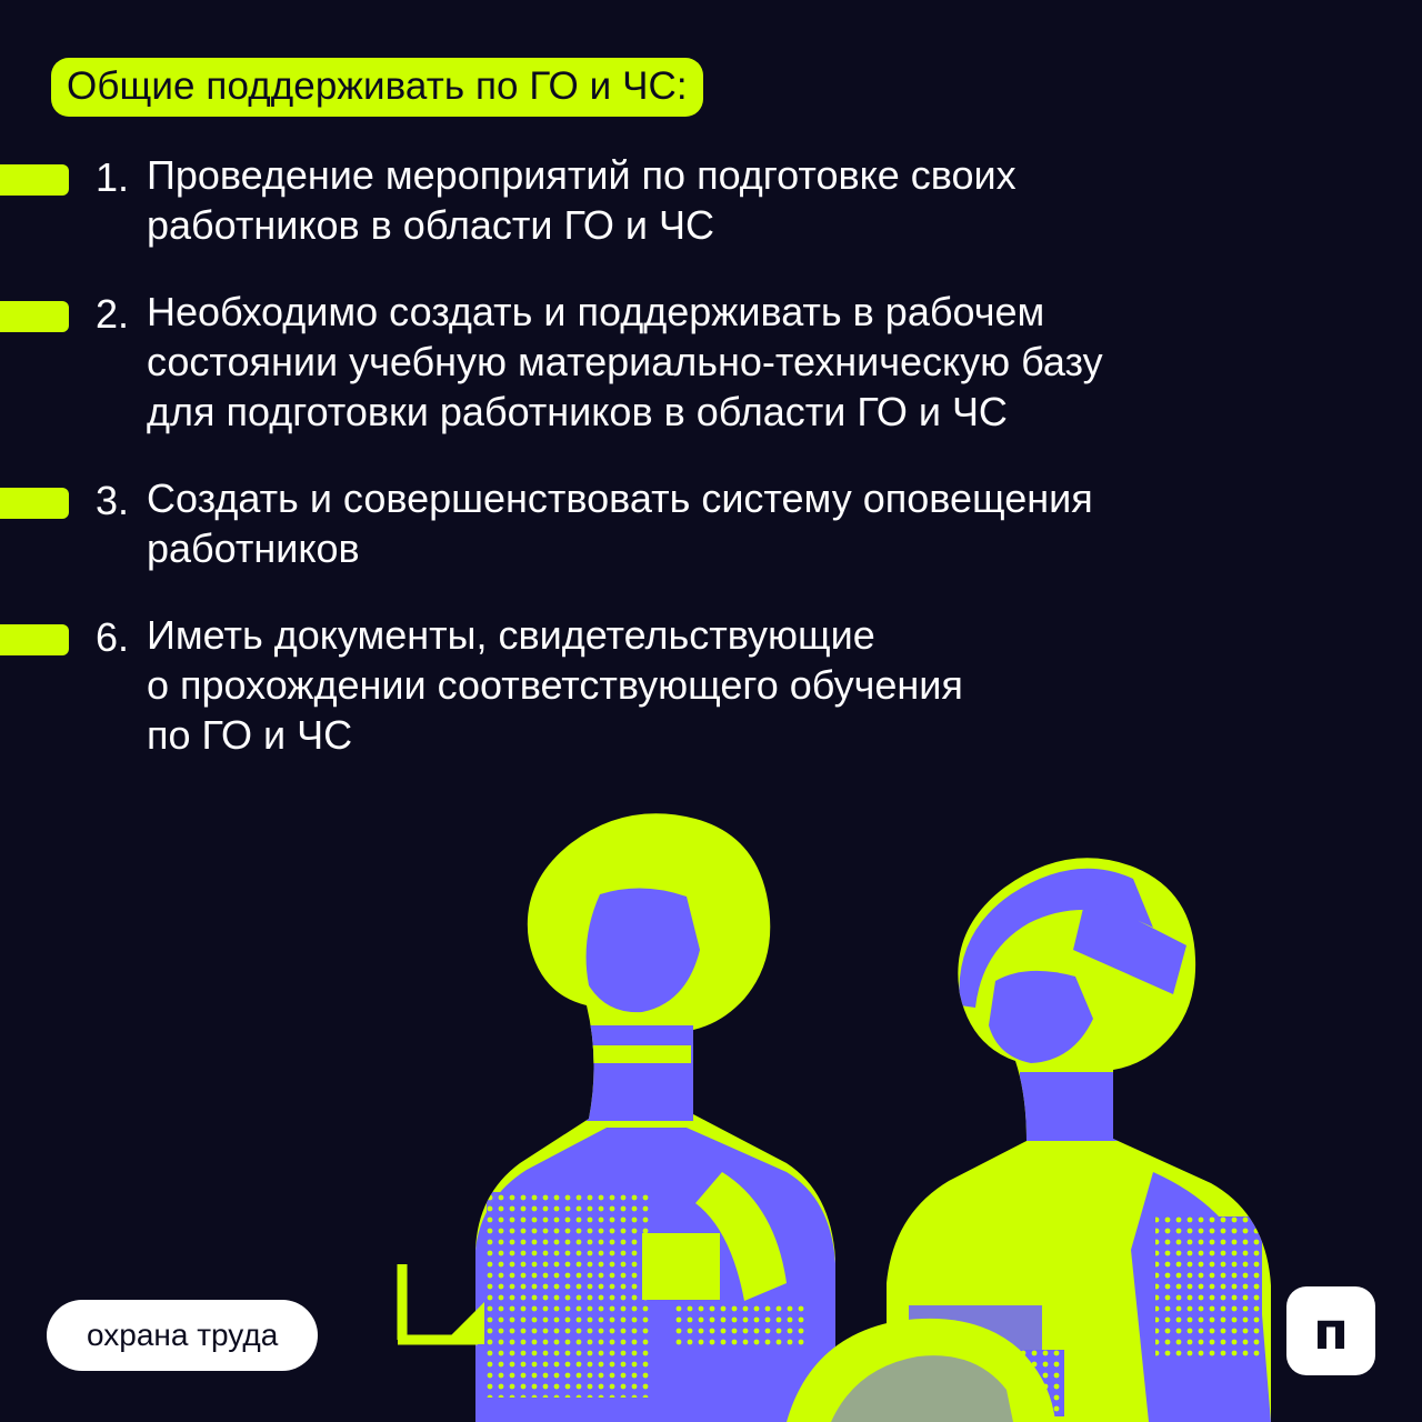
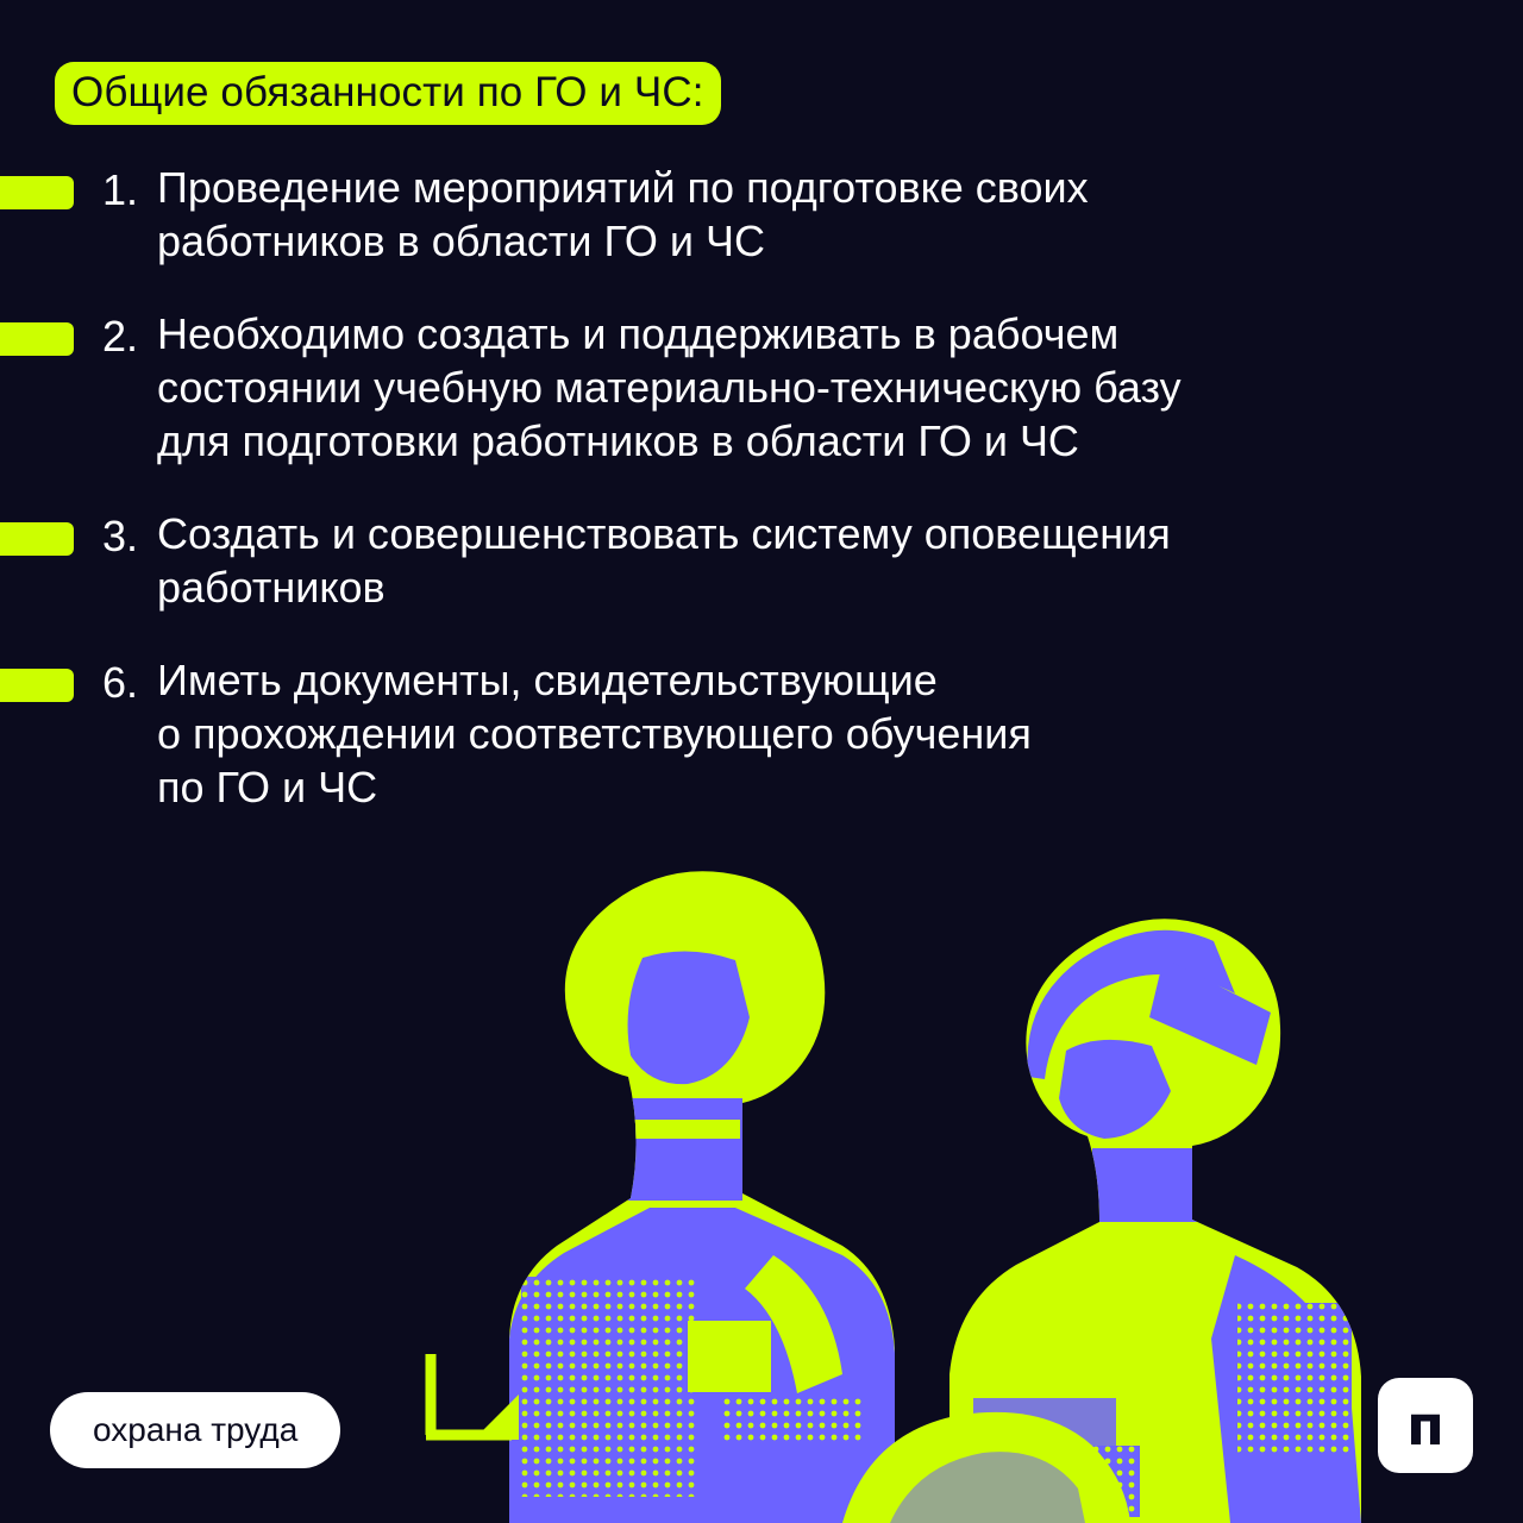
- Общие поддерживать по ГО и ЧС:
+ Общие обязанности по ГО и ЧС:
  1.
  Проведение мероприятий по подготовке своих
  работников в области ГО и ЧС
  2.
  Необходимо создать и поддерживать в рабочем
  состоянии учебную материально-техническую базу
  для подготовки работников в области ГО и ЧС
  3.
  Создать и совершенствовать систему оповещения
  работников
  6.
  Иметь документы, свидетельствующие
  о прохождении соответствующего обучения
  по ГО и ЧС
  охрана труда
  п
